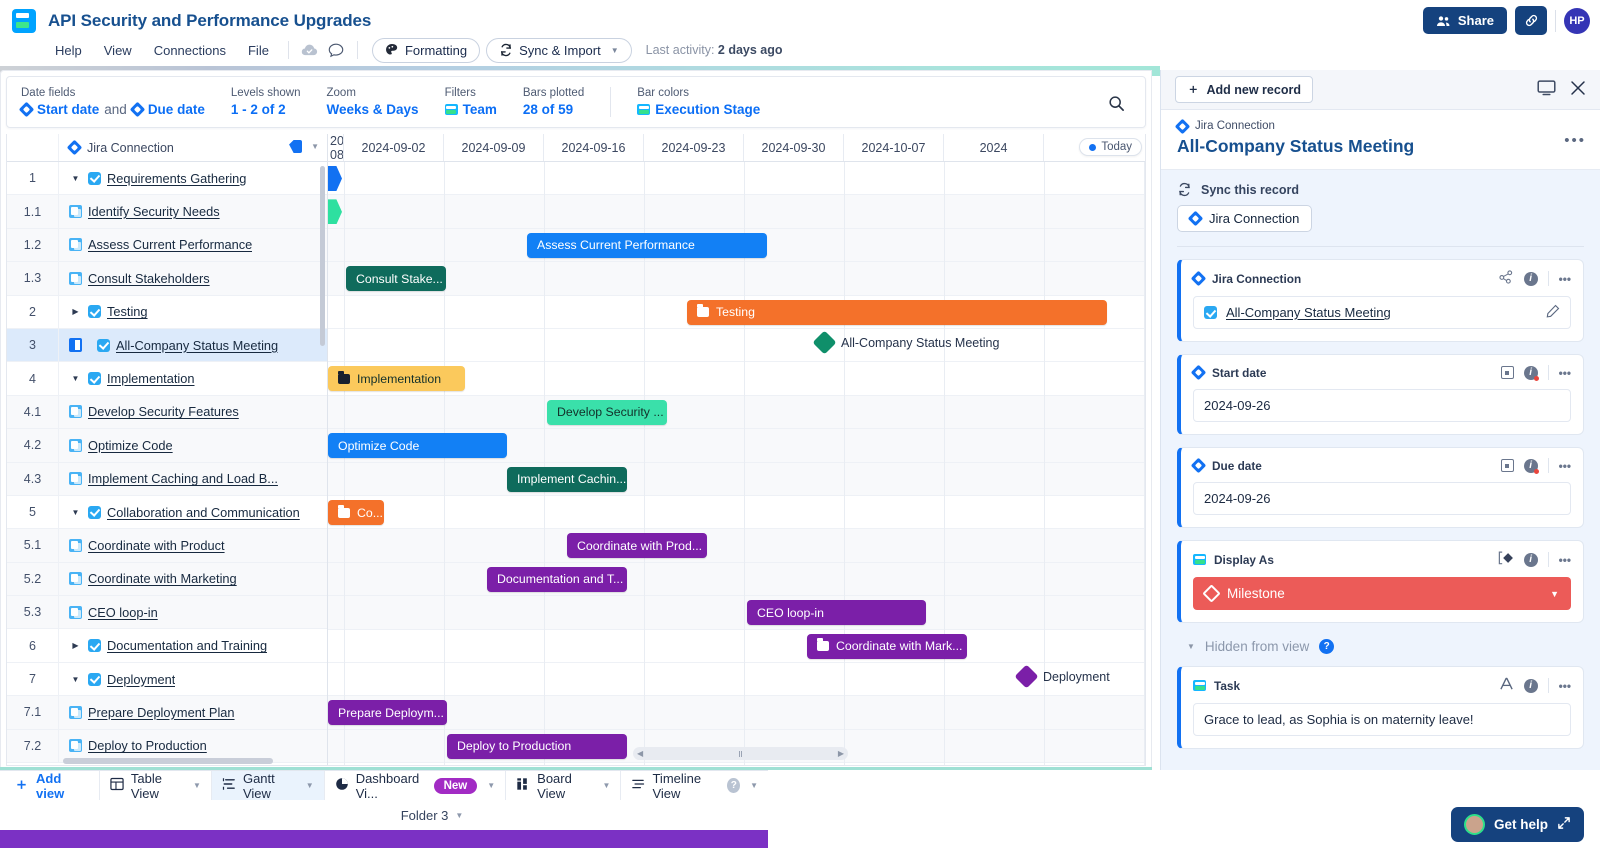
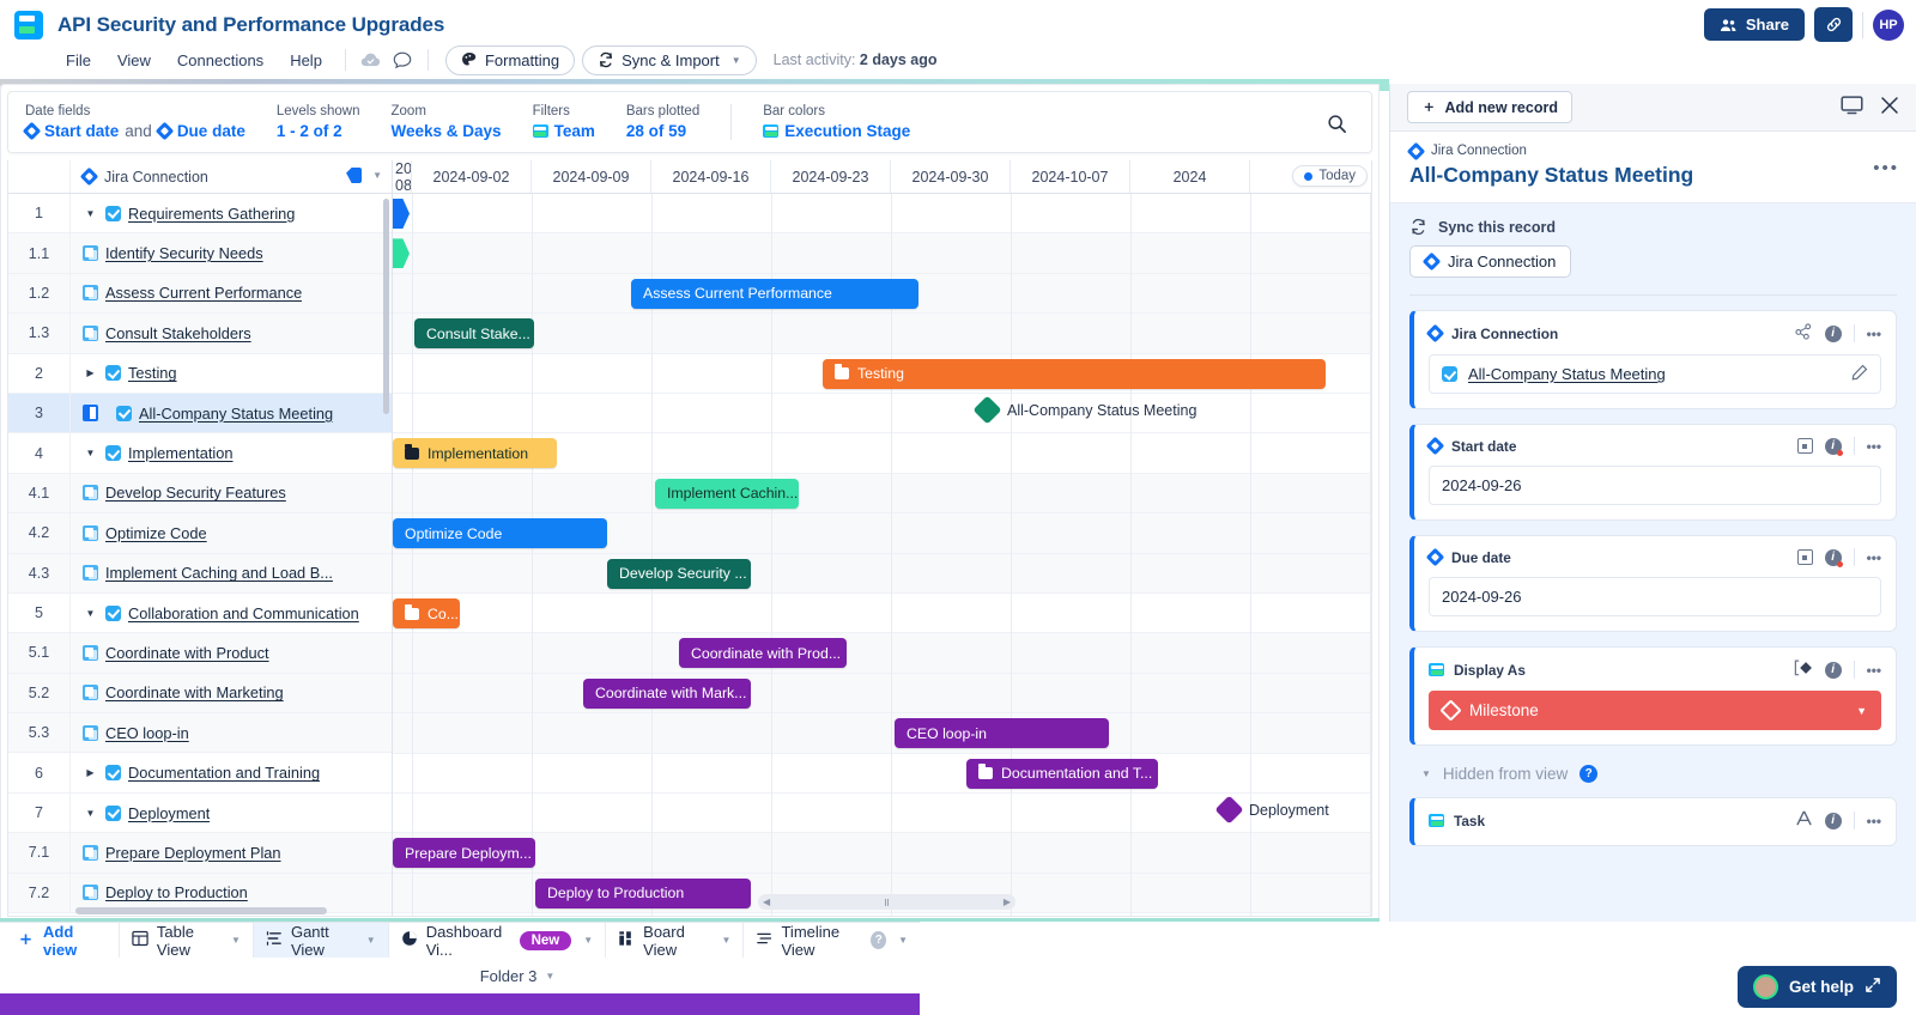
  API Security and Performance Upgrades
- Help
+ File
  View
  Connections
- File
+ Help
  Formatting
  Sync & Import
  ▼
  Last activity: 2 days ago
  Share
  HP
  Date fields
  Start date
  and
  Due date
  Levels shown
  1 - 2 of 2
  Zoom
  Weeks & Days
  Filters
  Team
  Bars plotted
  28 of 59
  Bar colors
  Execution Stage
  Jira Connection
  ▼
  2024-09-02
  2024-09-09
  2024-09-16
  2024-09-23
  2024-09-30
  2024-10-07
  2024
  Today
  1
  ▼
  Requirements Gathering
  1.1
  Identify Security Needs
  1.2
  Assess Current Performance
  1.3
  Consult Stakeholders
  2
  ▶
  Testing
  3
  All-Company Status Meeting
  4
  ▼
  Implementation
  4.1
  Develop Security Features
  4.2
  Optimize Code
  4.3
  Implement Caching and Load B...
  5
  ▼
  Collaboration and Communication
  5.1
  Coordinate with Product
  5.2
  Coordinate with Marketing
  5.3
  CEO loop-in
  6
  ▶
  Documentation and Training
  7
  ▼
  Deployment
  7.1
  Prepare Deployment Plan
  7.2
  Deploy to Production
  Assess Current Performance
  Consult Stake...
  Testing
  All-Company Status Meeting
  Implementation
- Develop Security ...
+ Implement Cachin...
  Optimize Code
- Implement Cachin...
+ Develop Security ...
  Co...
  Coordinate with Prod...
- Documentation and T...
+ Coordinate with Mark...
  CEO loop-in
- Coordinate with Mark...
+ Documentation and T...
  Deployment
  Prepare Deploym...
  Deploy to Production
  ◀
  ▶
  ＋
  Add new record
  Jira Connection
  All-Company Status Meeting
  •••
  Sync this record
  Jira Connection
  Jira Connection
  i
  •••
  All-Company Status Meeting
  Start date
  i
  •••
  2024-09-26
  Due date
  i
  •••
  2024-09-26
  Display As
  i
  •••
  Milestone
  ▼
  ▼
  Hidden from view
  ?
  Task
  i
  •••
- Grace to lead, as Sophia is on maternity leave!
  ＋
  Add view
  Table View
  ▼
  Gantt View
  ▼
  Dashboard Vi...
  New
  ▼
  Board View
  ▼
  Timeline View
  ?
  ▼
  Folder 3
  ▼
  Get help
